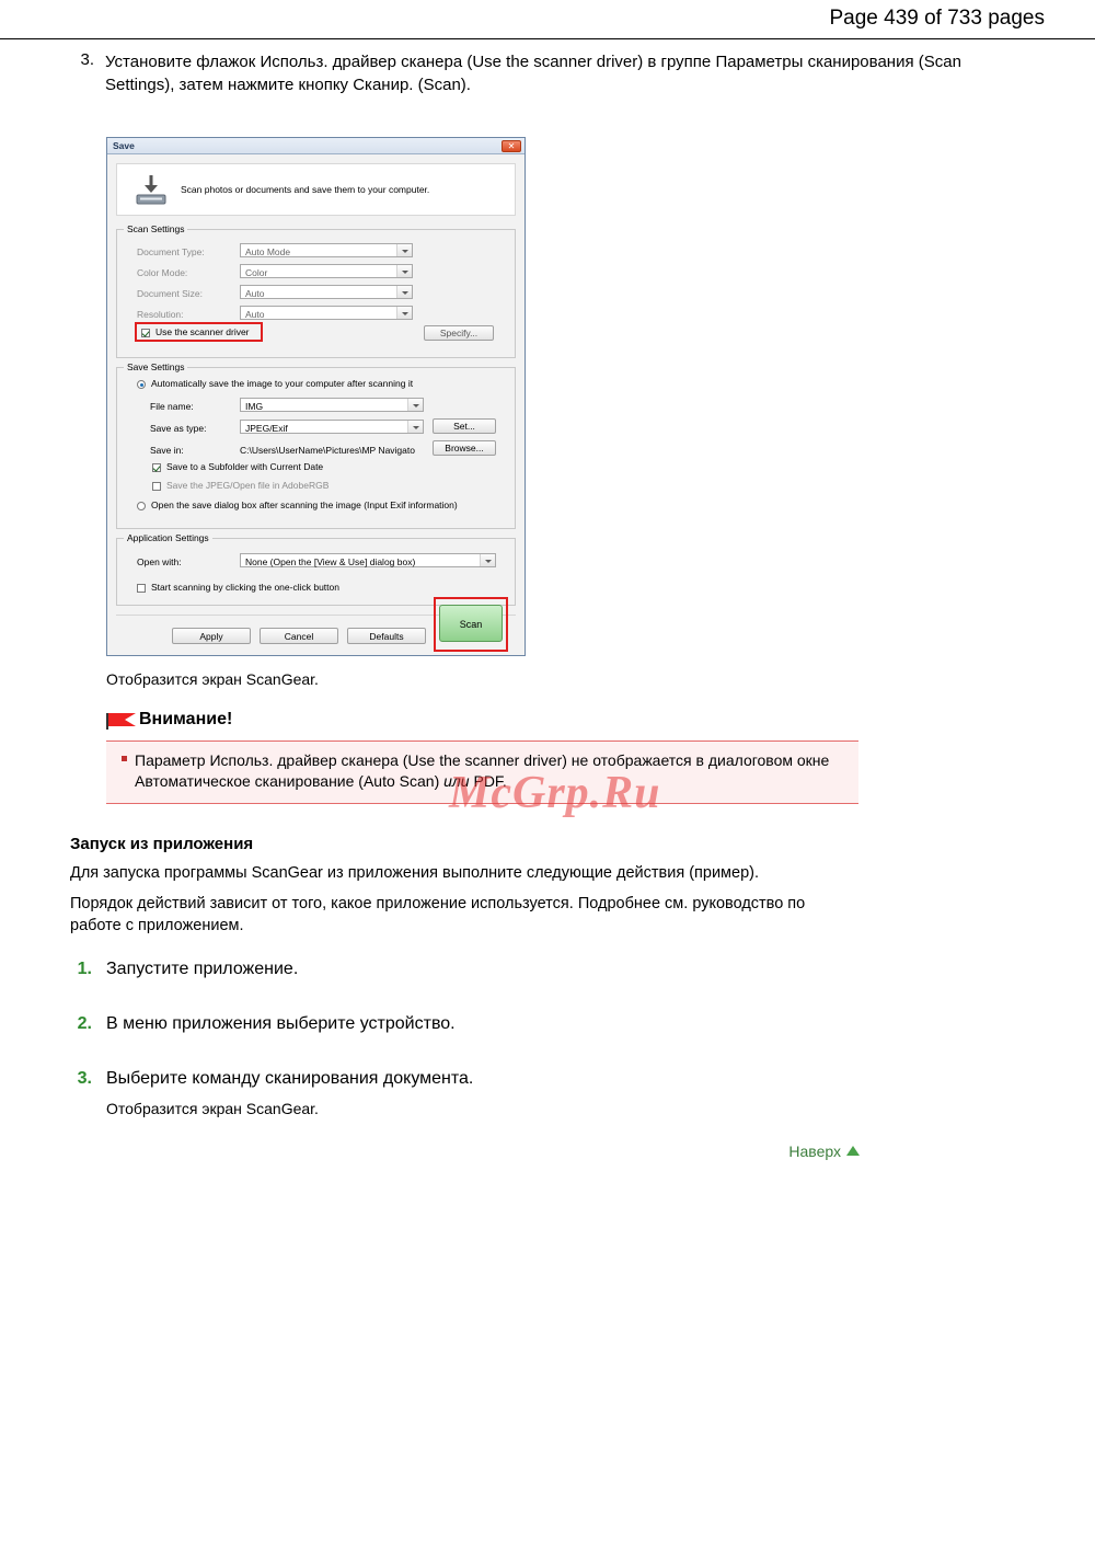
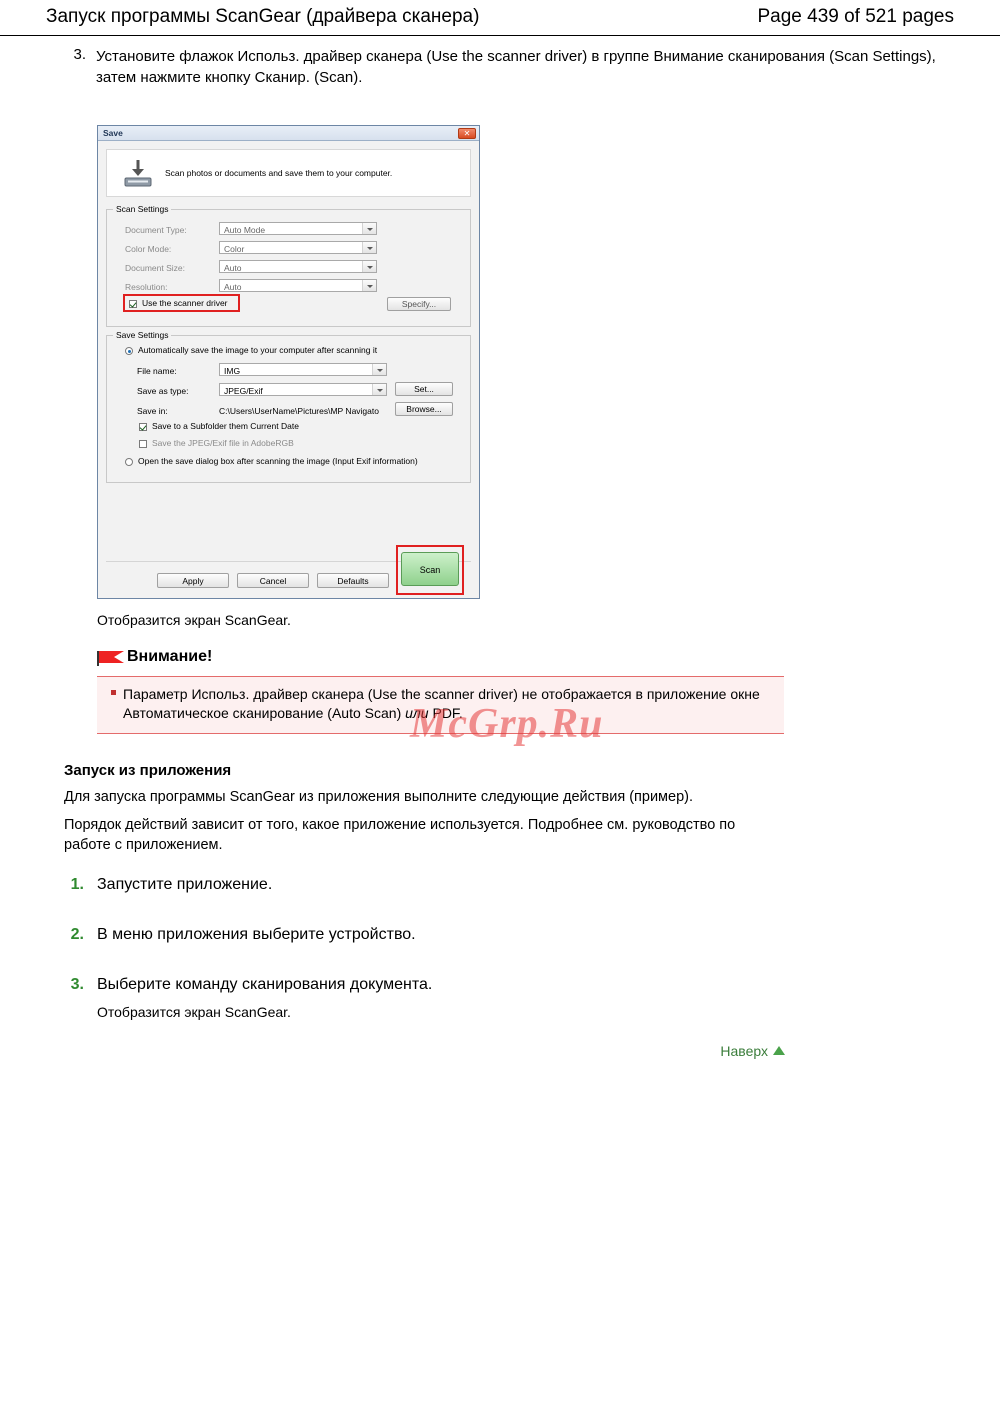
+ Запуск программы ScanGear (драйвера сканера)
- Page 439 of 733 pages
+ Page 439 of 521 pages
  3.
- Установите флажок Использ. драйвер сканера (Use the scanner driver) в группе Параметры сканирования (Scan Settings), затем нажмите кнопку Сканир. (Scan).
+ Установите флажок Использ. драйвер сканера (Use the scanner driver) в группе Внимание сканирования (Scan Settings), затем нажмите кнопку Сканир. (Scan).
  Save
  ✕
  Scan photos or documents and save them to your computer.
  Scan Settings
  Document Type:
  Auto Mode
  Color Mode:
  Color
  Document Size:
  Auto
  Resolution:
  Auto
  Use the scanner driver
  Specify...
  Save Settings
  Automatically save the image to your computer after scanning it
  File name:
  IMG
  Save as type:
  JPEG/Exif
  Set...
  Save in:
  C:\Users\UserName\Pictures\MP Navigato
  Browse...
- Save to a Subfolder with Current Date
+ Save to a Subfolder them Current Date
- Save the JPEG/Open file in AdobeRGB
+ Save the JPEG/Exif file in AdobeRGB
  Open the save dialog box after scanning the image (Input Exif information)
- Application Settings
- Open with:
- None (Open the [View & Use] dialog box)
- Start scanning by clicking the one-click button
  Apply
  Cancel
  Defaults
  Scan
  Отобразится экран ScanGear.
  Внимание!
- Параметр Использ. драйвер сканера (Use the scanner driver) не отображается в диалоговом окне Автоматическое сканирование (Auto Scan) или PDF.
+ Параметр Использ. драйвер сканера (Use the scanner driver) не отображается в приложение окне Автоматическое сканирование (Auto Scan) или PDF.
  McGrp.Ru
  Запуск из приложения
  Для запуска программы ScanGear из приложения выполните следующие действия (пример).
  Порядок действий зависит от того, какое приложение используется. Подробнее см. руководство по работе с приложением.
  1.
  Запустите приложение.
  2.
  В меню приложения выберите устройство.
  3.
  Выберите команду сканирования документа.
  Отобразится экран ScanGear.
  Наверх
